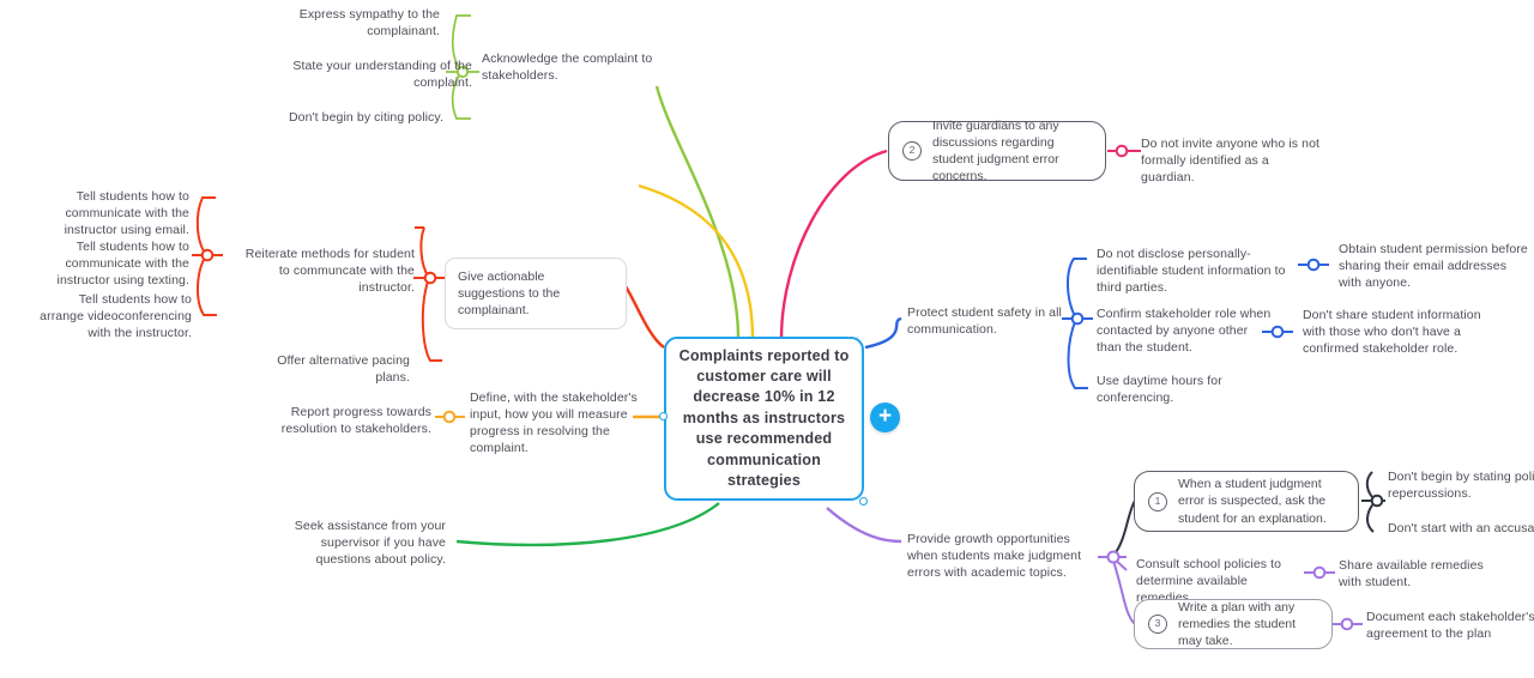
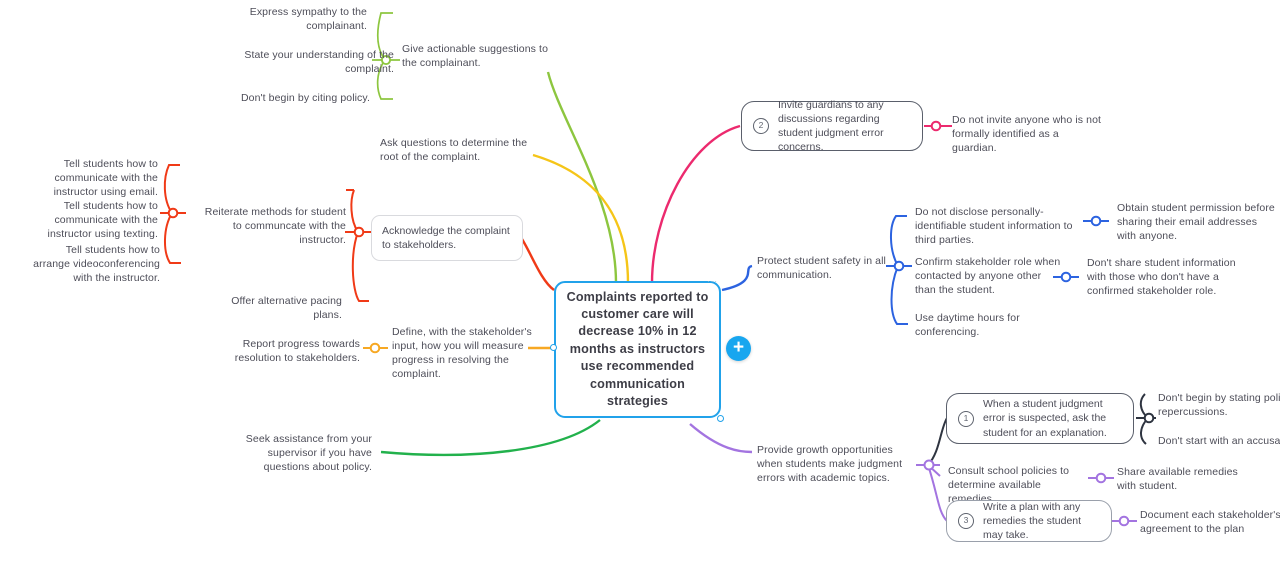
  Complaints reported to customer care will decrease 10% in 12 months as instructors use recommended communication strategies
  ···
  +
- Acknowledge the complaint to stakeholders.
+ Give actionable suggestions to the complainant.
  Express sympathy to the complainant.
  State your understanding of the complaint.
  Don't begin by citing policy.
+ Ask questions to determine the root of the complaint.
- Give actionable suggestions to the complainant.
+ Acknowledge the complaint to stakeholders.
  Reiterate methods for student to communcate with the instructor.
  Offer alternative pacing plans.
  Tell students how to communicate with the instructor using email.
  Tell students how to communicate with the instructor using texting.
  Tell students how to arrange videoconferencing with the instructor.
  Define, with the stakeholder's input, how you will measure progress in resolving the complaint.
  Report progress towards resolution to stakeholders.
  Seek assistance from your supervisor if you have questions about policy.
  2
  Invite guardians to any discussions regarding student judgment error concerns.
  Do not invite anyone who is not formally identified as a guardian.
  Protect student safety in all communication.
  Do not disclose personally-identifiable student information to third parties.
  Confirm stakeholder role when contacted by anyone other than the student.
  Use daytime hours for conferencing.
  Obtain student permission before sharing their email addresses with anyone.
  Don't share student information with those who don't have a confirmed stakeholder role.
  Provide growth opportunities when students make judgment errors with academic topics.
  1
  When a student judgment error is suspected, ask the student for an explanation.
  Consult school policies to determine available remedies.
  3
  Write a plan with any remedies the student may take.
  Don't begin by stating poli repercussions.
  Don't start with an accusa
  Share available remedies with student.
  Document each stakeholder's agreement to the plan
